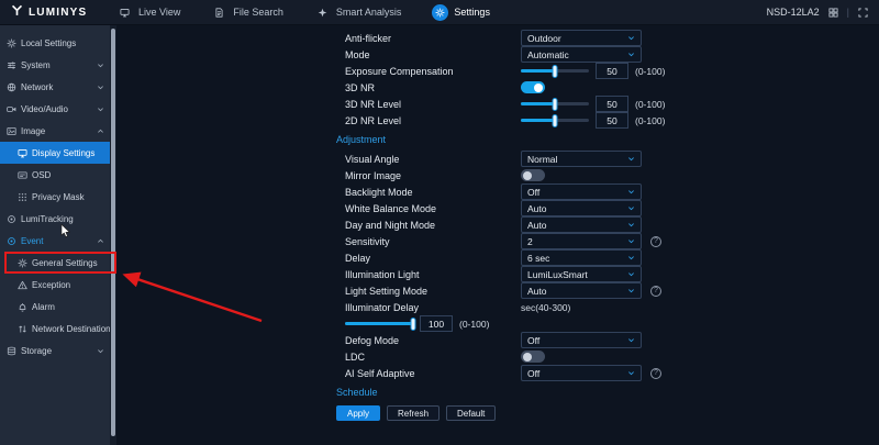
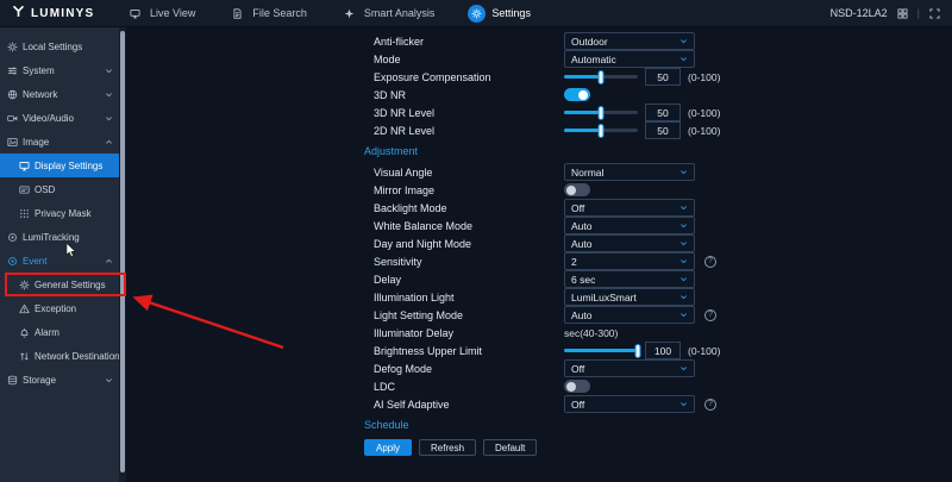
  LUMINYS
  Live View
  File Search
  Smart Analysis
  Settings
  NSD-12LA2
  |
  Local Settings
  System
  Network
  Video/Audio
  Image
  Display Settings
  OSD
  Privacy Mask
  LumiTracking
  Event
  General Settings
  Exception
  Alarm
  Network Destination
  Storage
  Anti-flicker
  Outdoor
  Mode
  Automatic
  Exposure Compensation
  50
  (0-100)
  3D NR
  3D NR Level
  50
  (0-100)
  2D NR Level
  50
  (0-100)
  Adjustment
  Visual Angle
  Normal
  Mirror Image
  Backlight Mode
  Off
  White Balance Mode
  Auto
  Day and Night Mode
  Auto
  Sensitivity
  2
  Delay
  6 sec
  Illumination Light
  LumiLuxSmart
  Light Setting Mode
  Auto
  Illuminator Delay
  sec(40-300)
+ Brightness Upper Limit
  100
  (0-100)
  Defog Mode
  Off
  LDC
  AI Self Adaptive
  Off
  Schedule
  Apply
  Refresh
  Default
